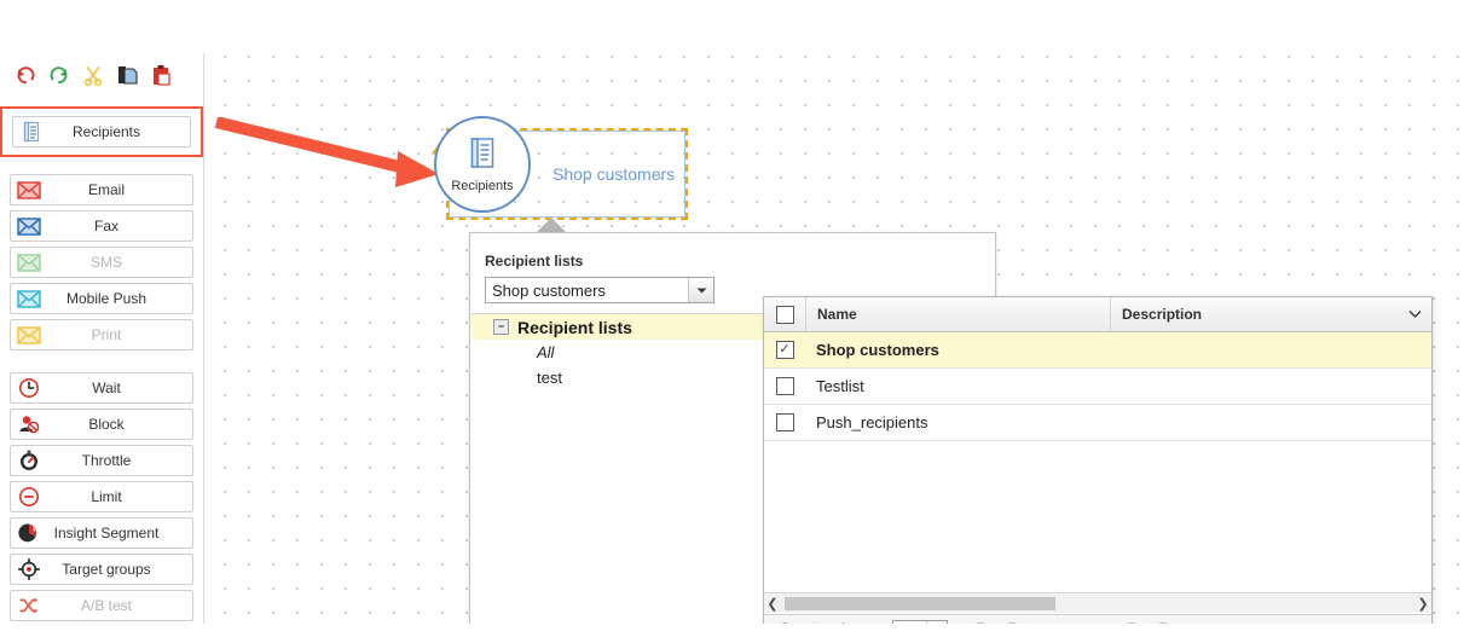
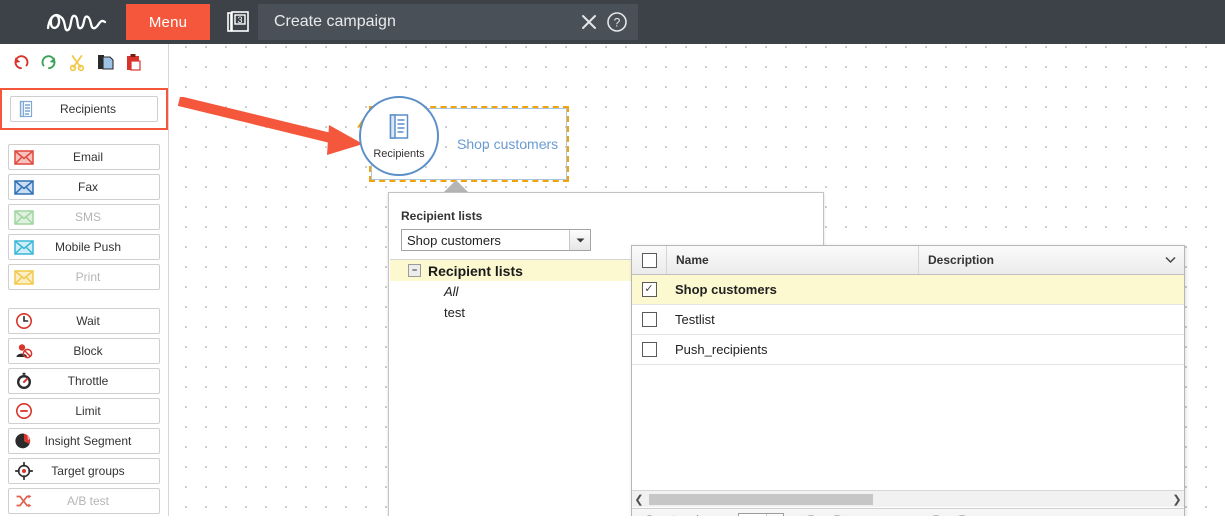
+ Menu
+ 3
+ Create campaign
+ ?
  Recipients
  Email
  Fax
  SMS
  Mobile Push
  Print
  Wait
  Block
  Throttle
  Limit
  Insight Segment
  Target groups
  A/B test
  Recipients
  Shop customers
  Recipient lists
  Shop customers
  −
  Recipient lists
  All
  test
  Name
  Description
  ✓
  Shop customers
  Testlist
  Push_recipients
  ❮
  ❯
